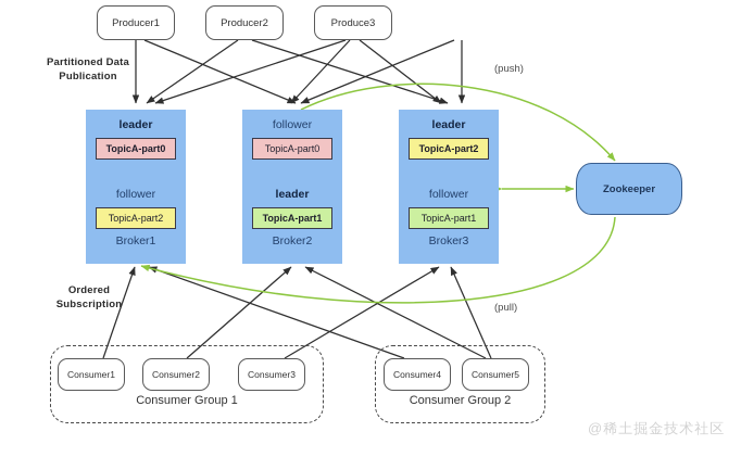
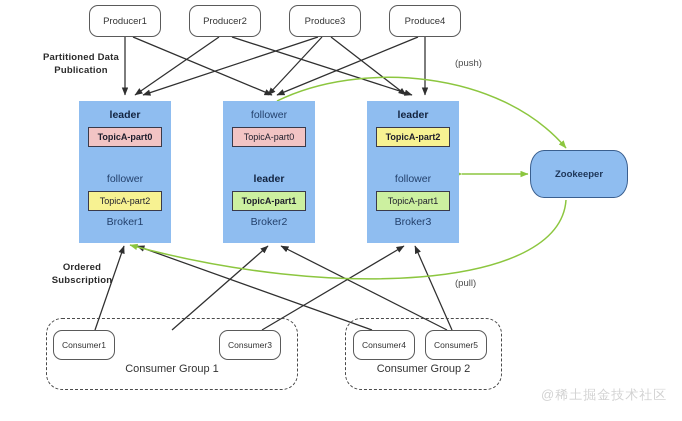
  Producer1
  Producer2
  Produce3
+ Produce4
  Partitioned Data
  Publication
  Ordered
  Subscription
  (push)
  (pull)
  leader
  TopicA-part0
  follower
  TopicA-part2
  Broker1
  follower
  TopicA-part0
  leader
  TopicA-part1
  Broker2
  leader
  TopicA-part2
  follower
  TopicA-part1
  Broker3
  Zookeeper
  Consumer Group 1
  Consumer1
- Consumer2
  Consumer3
  Consumer Group 2
  Consumer4
  Consumer5
  @稀土掘金技术社区
